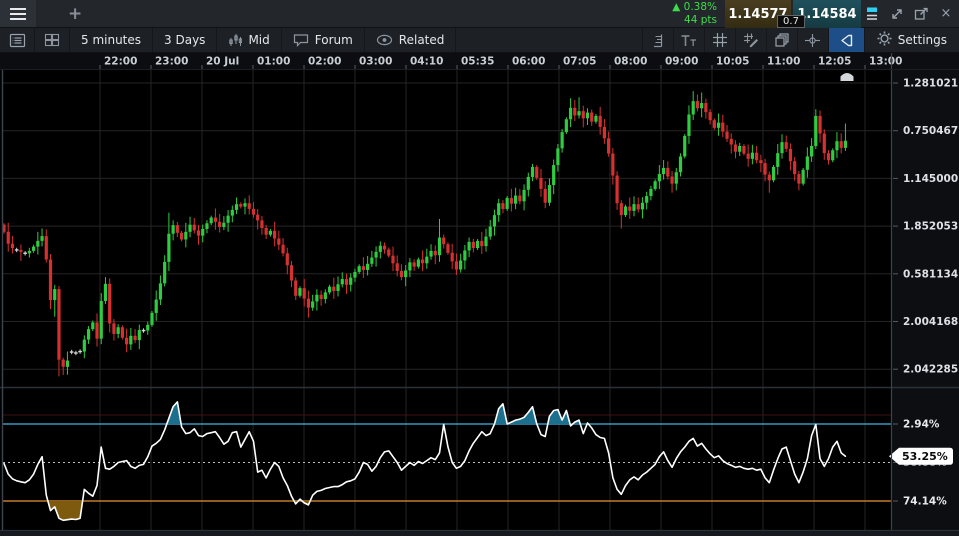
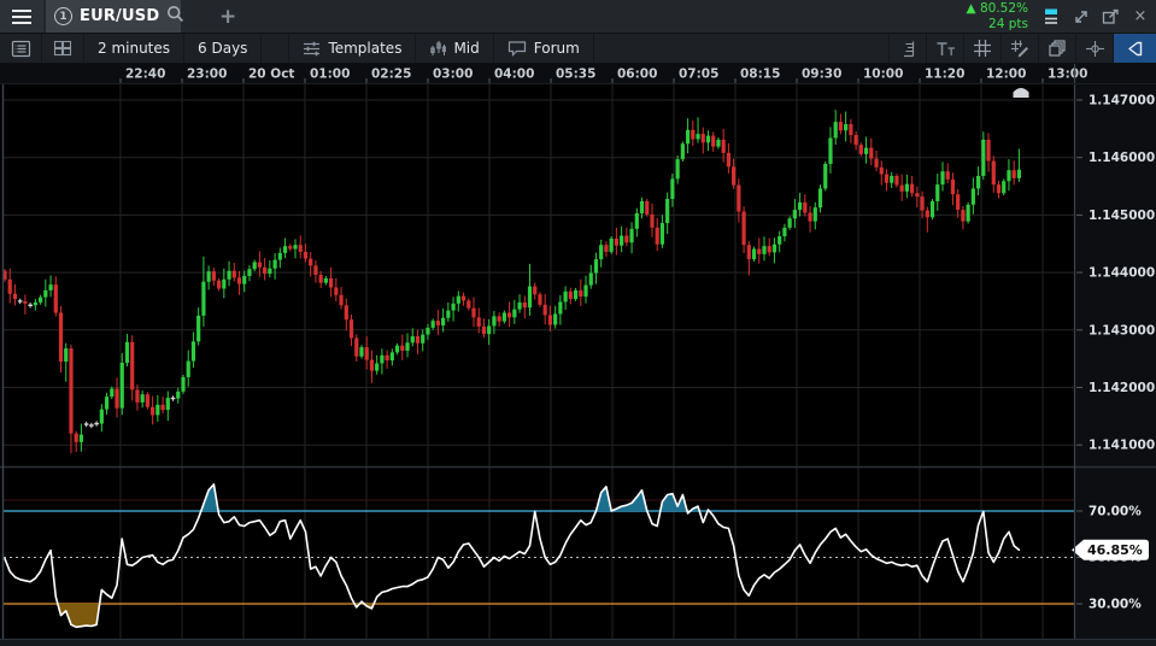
+ 1
+ EUR/USD
  +
- ▲ 0.38%
+ ▲ 80.52%
- 44 pts
+ 24 pts
- 1.14577
- 1.14584
- 0.7
  ×
- 5 minutes
+ 2 minutes
- 3 Days
+ 6 Days
+ Templates
  Mid
  Forum
- Related
- Settings
- 22:00
+ 22:40
  23:00
- 20 Jul
+ 20 Oct
  01:00
- 02:00
+ 02:25
  03:00
- 04:10
+ 04:00
  05:35
  06:00
  07:05
- 08:00
+ 08:15
- 09:00
+ 09:30
- 10:05
+ 10:00
- 11:00
+ 11:20
- 12:05
+ 12:00
  13:0
- 1.281021
+ 1.147000
- 0.750467
+ 1.146000
  1.145000
- 1.852053
+ 1.144000
- 0.581134
+ 1.143000
- 2.004168
+ 1.142000
- 2.042285
+ 1.141000
- 2.94%
+ 70.00%
- 74.14%
+ 30.00%
- 53.25%
+ 46.85%
